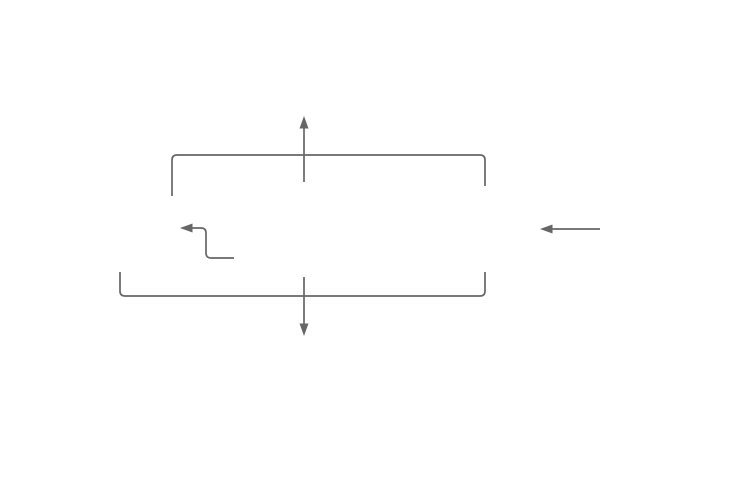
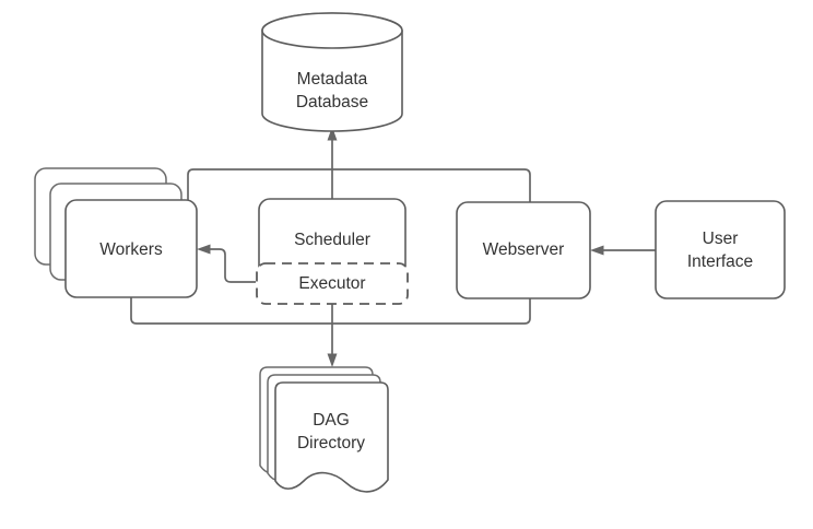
+ Metadata
+ Database
+ Workers
+ Scheduler
+ Executor
+ Webserver
+ User
+ Interface
+ DAG
+ Directory
